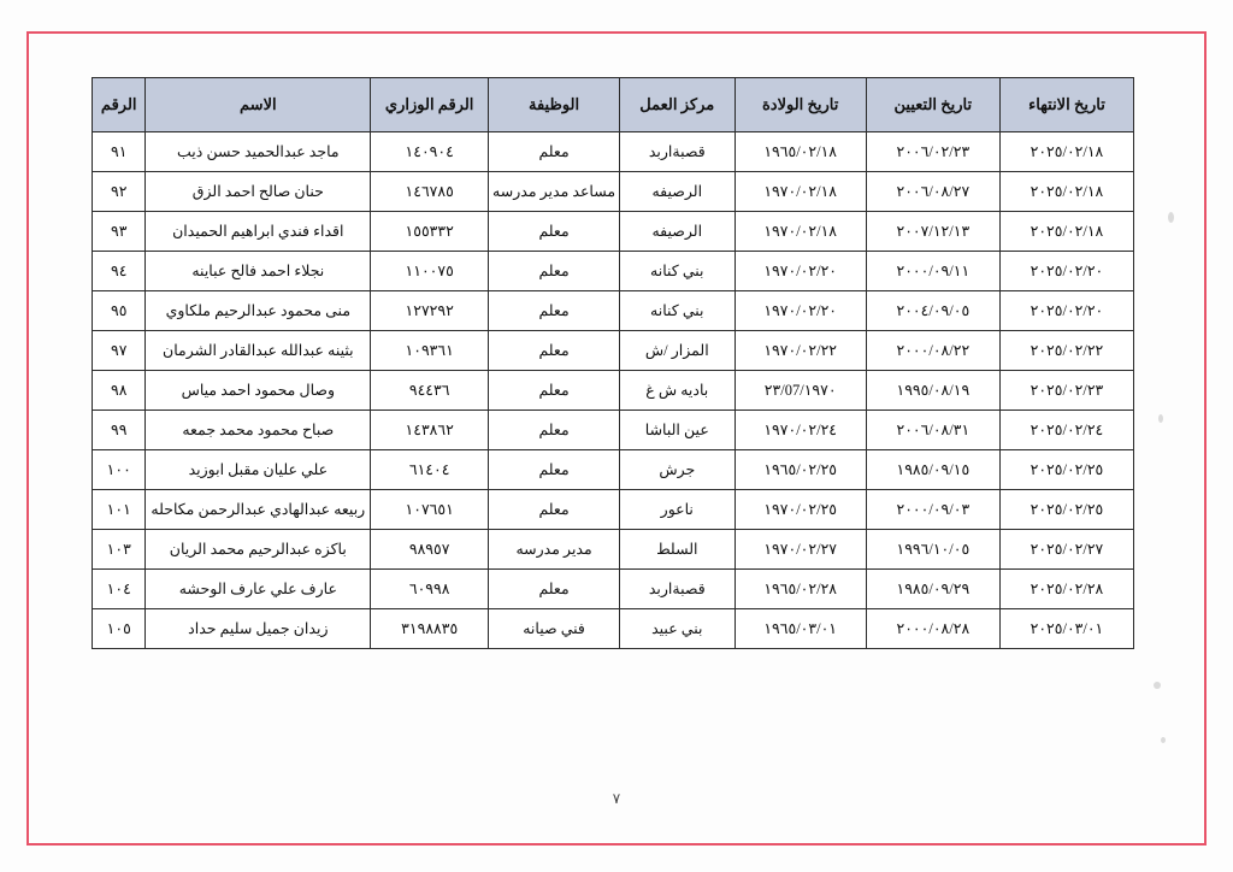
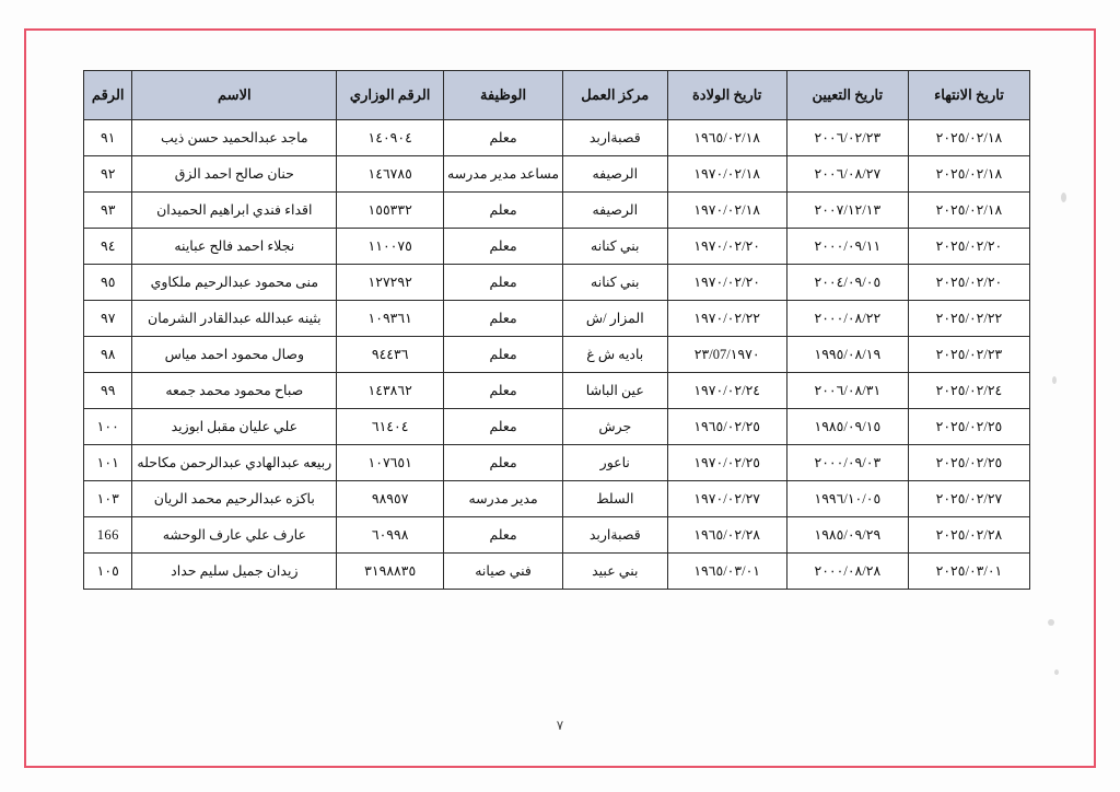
  تاريخ الانتهاء	تاريخ التعيين	تاريخ الولادة	مركز العمل	الوظيفة	الرقم الوزاري	الاسم	الرقم
  ٢٠٢٥/٠٢/١٨	٢٠٠٦/٠٢/٢٣	١٩٦٥/٠٢/١٨	قصبةاربد	معلم	١٤٠٩٠٤	ماجد عبدالحميد حسن ذيب	٩١
  ٢٠٢٥/٠٢/١٨	٢٠٠٦/٠٨/٢٧	١٩٧٠/٠٢/١٨	الرصيفه	مساعد مدير مدرسه	١٤٦٧٨٥	حنان صالح احمد الزق	٩٢
  ٢٠٢٥/٠٢/١٨	٢٠٠٧/١٢/١٣	١٩٧٠/٠٢/١٨	الرصيفه	معلم	١٥٥٣٣٢	اقداء فندي ابراهيم الحميدان	٩٣
  ٢٠٢٥/٠٢/٢٠	٢٠٠٠/٠٩/١١	١٩٧٠/٠٢/٢٠	بني كنانه	معلم	١١٠٠٧٥	نجلاء احمد فالح عباينه	٩٤
  ٢٠٢٥/٠٢/٢٠	٢٠٠٤/٠٩/٠٥	١٩٧٠/٠٢/٢٠	بني كنانه	معلم	١٢٧٢٩٢	منى محمود عبدالرحيم ملكاوي	٩٥
  ٢٠٢٥/٠٢/٢٢	٢٠٠٠/٠٨/٢٢	١٩٧٠/٠٢/٢٢	المزار /ش	معلم	١٠٩٣٦١	بثينه عبدالله عبدالقادر الشرمان	٩٧
  ٢٠٢٥/٠٢/٢٣	١٩٩٥/٠٨/١٩	١٩٧٠/07/٢٣	باديه ش غ	معلم	٩٤٤٣٦	وصال محمود احمد مياس	٩٨
  ٢٠٢٥/٠٢/٢٤	٢٠٠٦/٠٨/٣١	١٩٧٠/٠٢/٢٤	عين الباشا	معلم	١٤٣٨٦٢	صباح محمود محمد جمعه	٩٩
  ٢٠٢٥/٠٢/٢٥	١٩٨٥/٠٩/١٥	١٩٦٥/٠٢/٢٥	جرش	معلم	٦١٤٠٤	علي عليان مقبل ابوزيد	١٠٠
  ٢٠٢٥/٠٢/٢٥	٢٠٠٠/٠٩/٠٣	١٩٧٠/٠٢/٢٥	ناعور	معلم	١٠٧٦٥١	ربيعه عبدالهادي عبدالرحمن مكاحله	١٠١
  ٢٠٢٥/٠٢/٢٧	١٩٩٦/١٠/٠٥	١٩٧٠/٠٢/٢٧	السلط	مدير مدرسه	٩٨٩٥٧	باكزه عبدالرحيم محمد الريان	١٠٣
- ٢٠٢٥/٠٢/٢٨	١٩٨٥/٠٩/٢٩	١٩٦٥/٠٢/٢٨	قصبةاربد	معلم	٦٠٩٩٨	عارف علي عارف الوحشه	١٠٤
+ ٢٠٢٥/٠٢/٢٨	١٩٨٥/٠٩/٢٩	١٩٦٥/٠٢/٢٨	قصبةاربد	معلم	٦٠٩٩٨	عارف علي عارف الوحشه	166
  ٢٠٢٥/٠٣/٠١	٢٠٠٠/٠٨/٢٨	١٩٦٥/٠٣/٠١	بني عبيد	فني صيانه	٣١٩٨٨٣٥	زيدان جميل سليم حداد	١٠٥
  ٧
